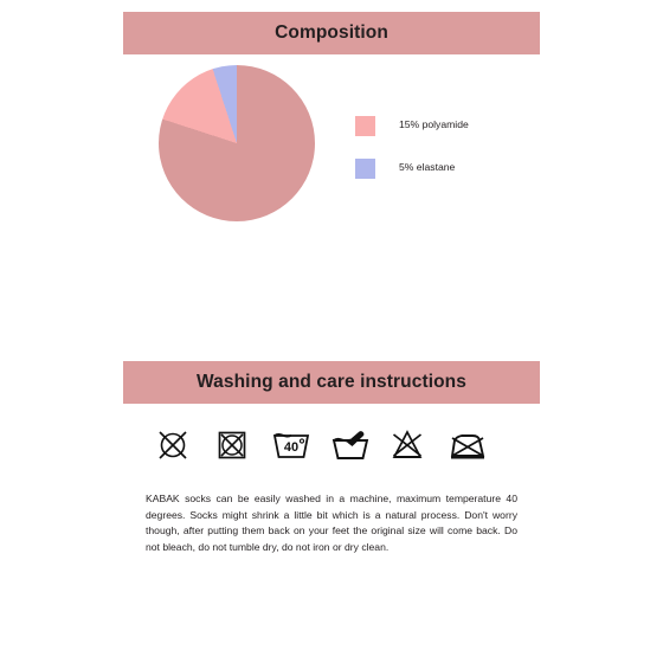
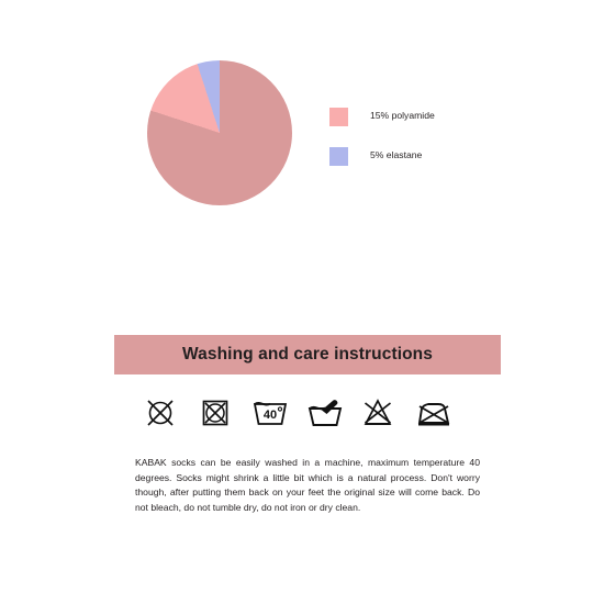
- Composition
  15% polyamide
  5% elastane
  Washing and care instructions
  40
  KABAK socks can be easily washed in a machine, maximum temperature 40 degrees. Socks might shrink a little bit which is a natural process. Don't worry though, after putting them back on your feet the original size will come back. Do not bleach, do not tumble dry, do not iron or dry clean.
